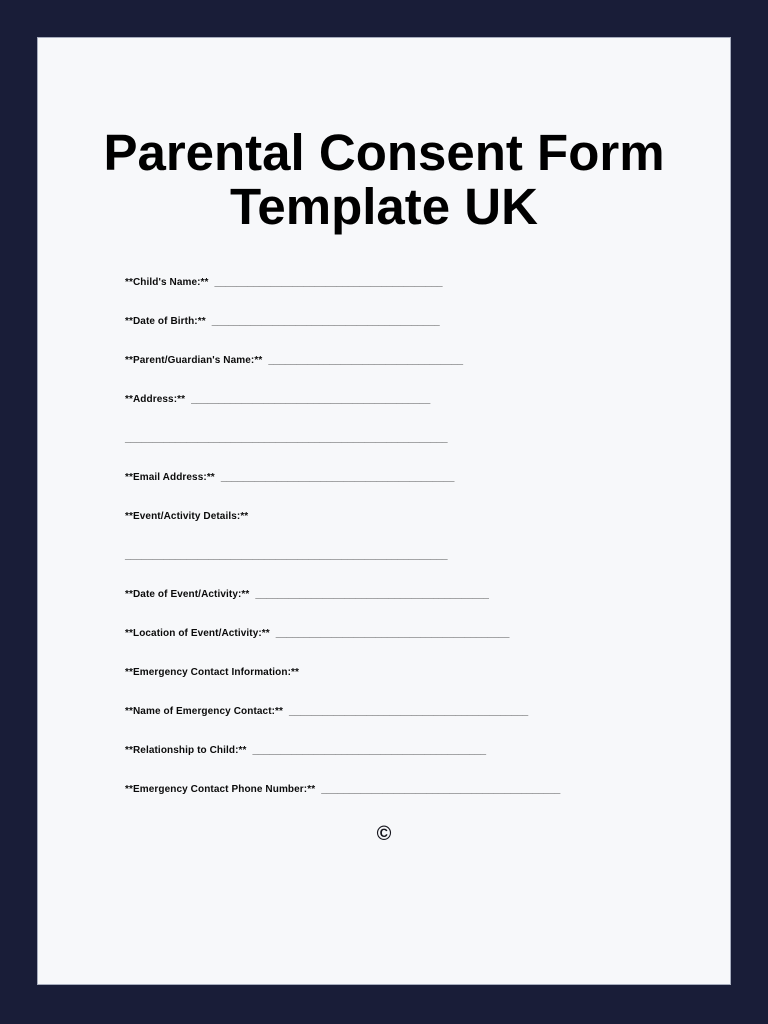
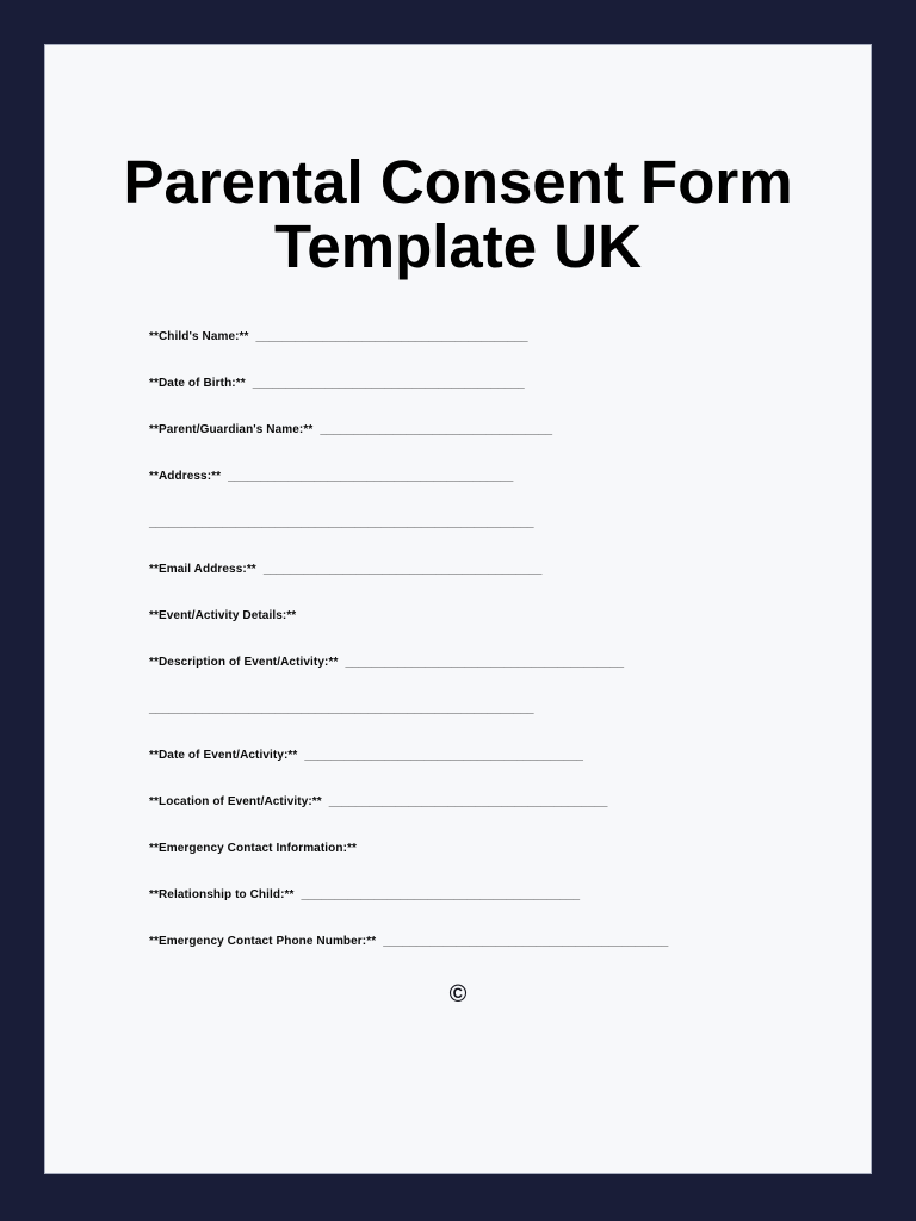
  Parental Consent Form
  Template UK
  **Child's Name:** _________________________________________
  **Date of Birth:** _________________________________________
  **Parent/Guardian's Name:** ___________________________________
  **Address:** ___________________________________________
  __________________________________________________________
  **Email Address:** __________________________________________
  **Event/Activity Details:**
+ **Description of Event/Activity:** __________________________________________
  __________________________________________________________
  **Date of Event/Activity:** __________________________________________
  **Location of Event/Activity:** __________________________________________
  **Emergency Contact Information:**
- **Name of Emergency Contact:** ___________________________________________
  **Relationship to Child:** __________________________________________
  **Emergency Contact Phone Number:** ___________________________________________
  ©
